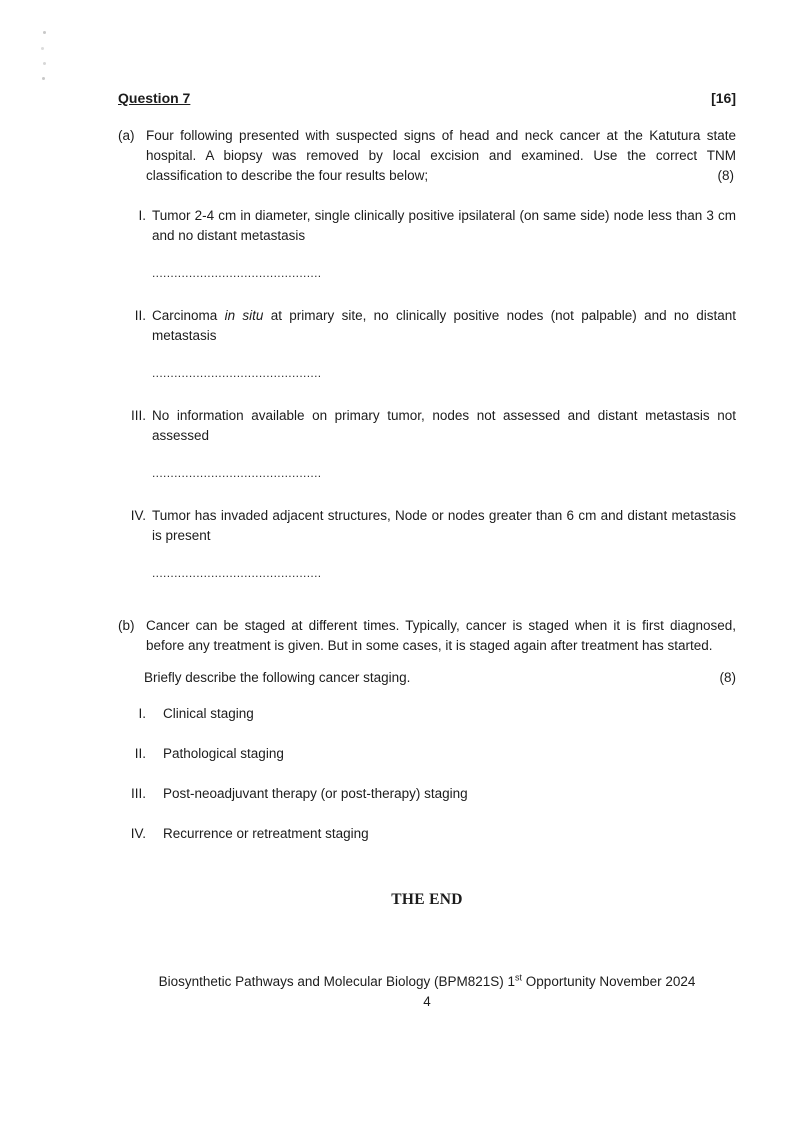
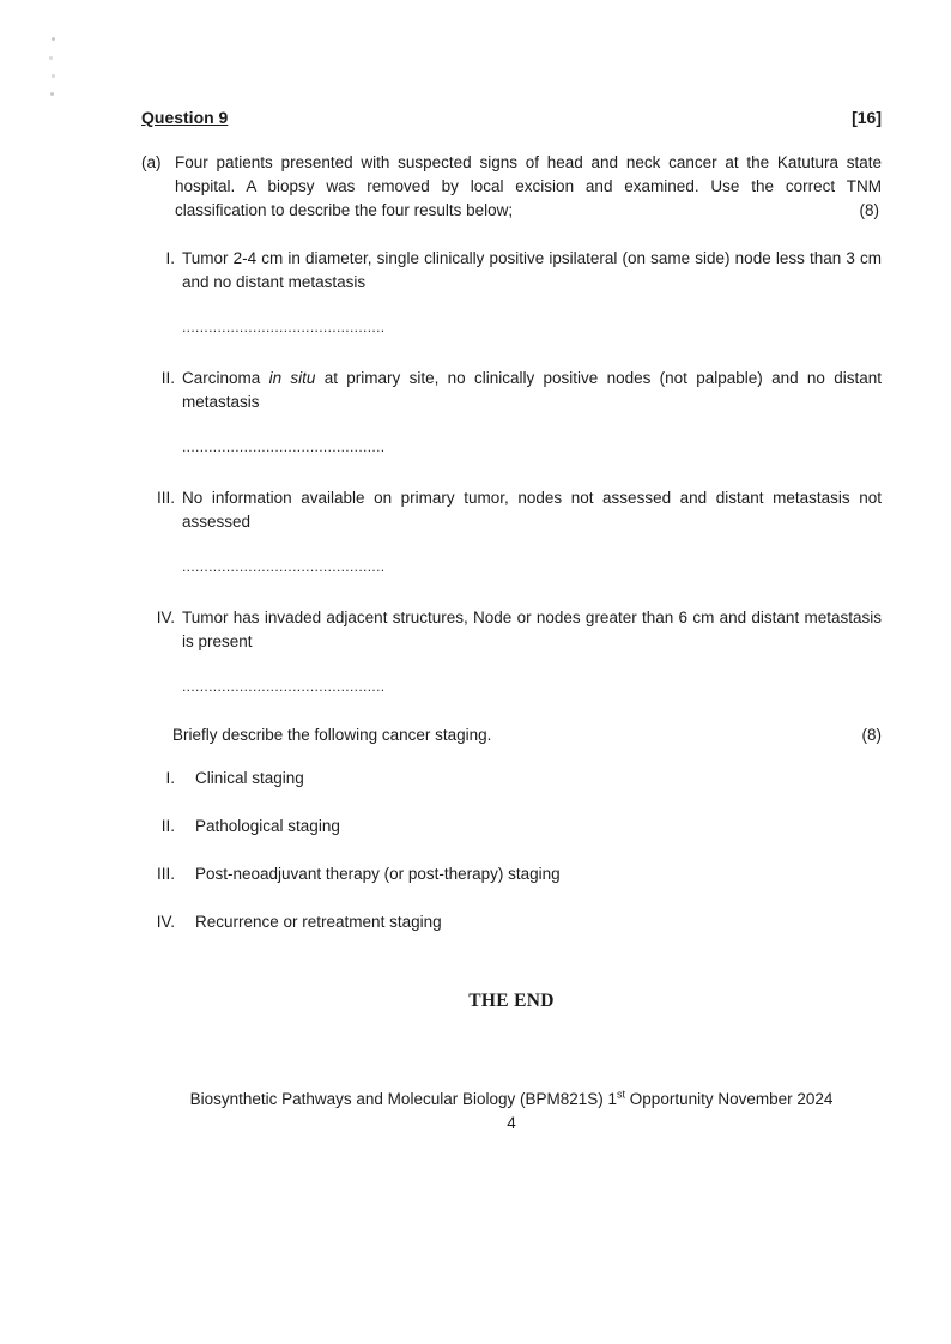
- Question 7
+ Question 9
  [16]
  (a)
- Four following presented with suspected signs of head and neck cancer at the Katutura state hospital. A biopsy was removed by local excision and examined. Use the correct TNM classification to describe the four results below;
+ Four patients presented with suspected signs of head and neck cancer at the Katutura state hospital. A biopsy was removed by local excision and examined. Use the correct TNM classification to describe the four results below;
  (8)
  I.
  Tumor 2-4 cm in diameter, single clinically positive ipsilateral (on same side) node less than 3 cm and no distant metastasis
  ..............................................
  II.
  Carcinoma in situ at primary site, no clinically positive nodes (not palpable) and no distant metastasis
  ..............................................
  III.
  No information available on primary tumor, nodes not assessed and distant metastasis not assessed
  ..............................................
  IV.
  Tumor has invaded adjacent structures, Node or nodes greater than 6 cm and distant metastasis is present
  ..............................................
- (b)
- Cancer can be staged at different times. Typically, cancer is staged when it is first diagnosed, before any treatment is given. But in some cases, it is staged again after treatment has started.
  Briefly describe the following cancer staging.
  (8)
  I.
  Clinical staging
  II.
  Pathological staging
  III.
  Post-neoadjuvant therapy (or post-therapy) staging
  IV.
  Recurrence or retreatment staging
  THE END
  Biosynthetic Pathways and Molecular Biology (BPM821S) 1st Opportunity November 2024
  4
